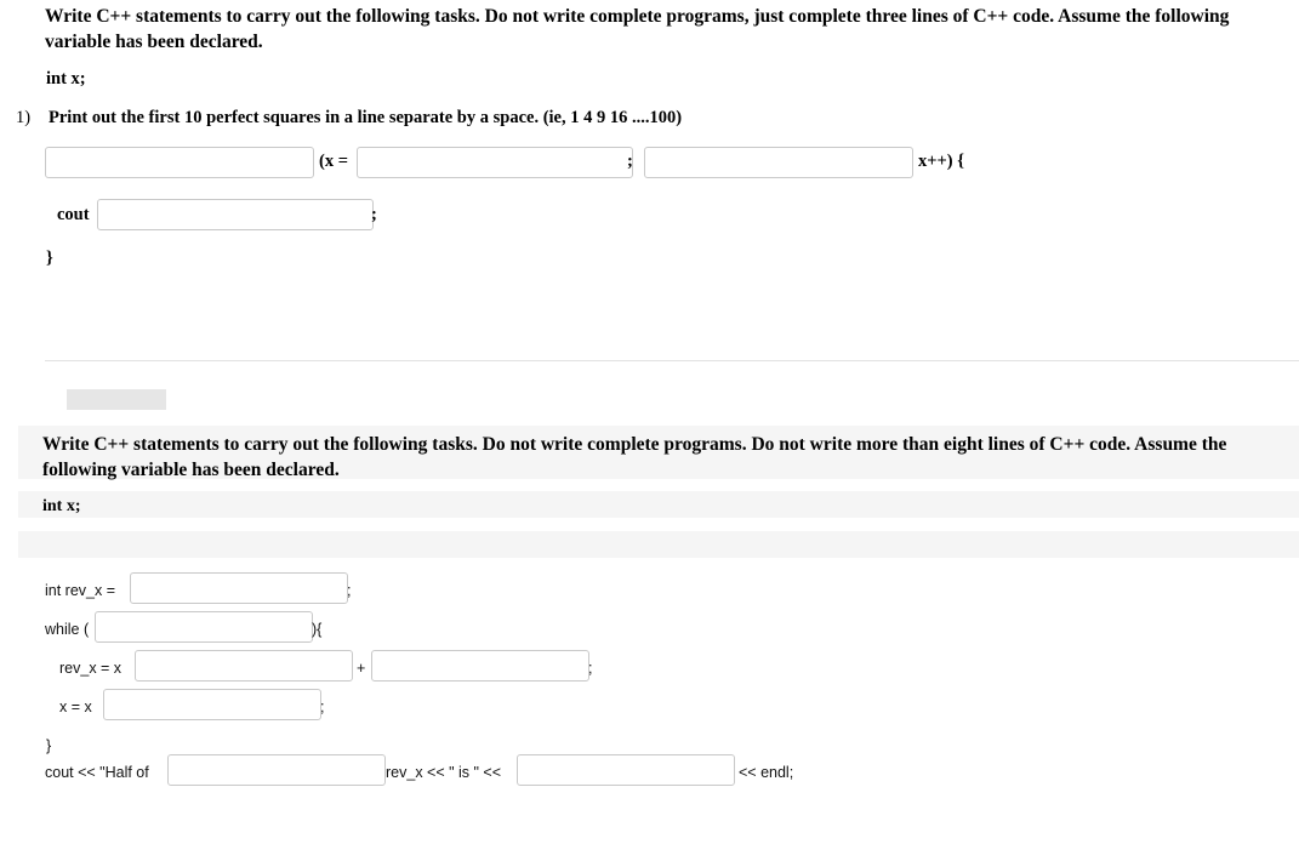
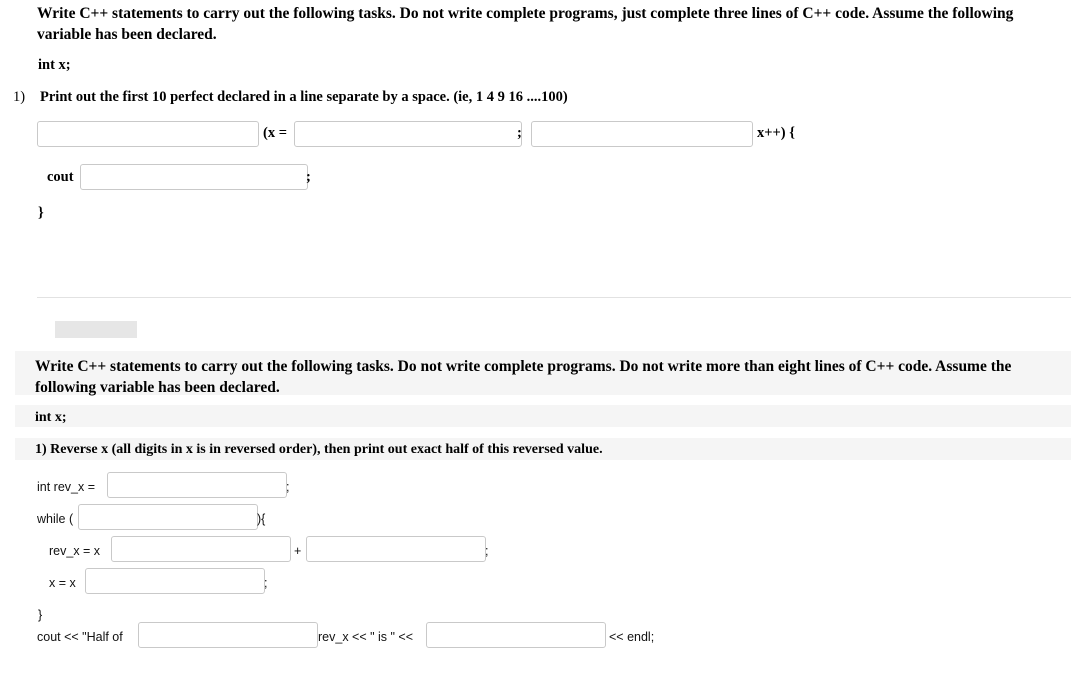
  Write C++ statements to carry out the following tasks. Do not write complete programs, just complete three lines of C++ code. Assume the following variable has been declared.
  int x;
  1)
- Print out the first 10 perfect squares in a line separate by a space. (ie, 1 4 9 16 ....100)
+ Print out the first 10 perfect declared in a line separate by a space. (ie, 1 4 9 16 ....100)
  (x =
  ;
  x++) {
  cout
  ;
  }
  Write C++ statements to carry out the following tasks. Do not write complete programs. Do not write more than eight lines of C++ code. Assume the following variable has been declared.
  int x;
+ 1) Reverse x (all digits in x is in reversed order), then print out exact half of this reversed value.
  int rev_x =
  ;
  while (
  ){
  rev_x = x
  +
  ;
  x = x
  ;
  }
  cout << "Half of
  rev_x << " is " <<
  << endl;
